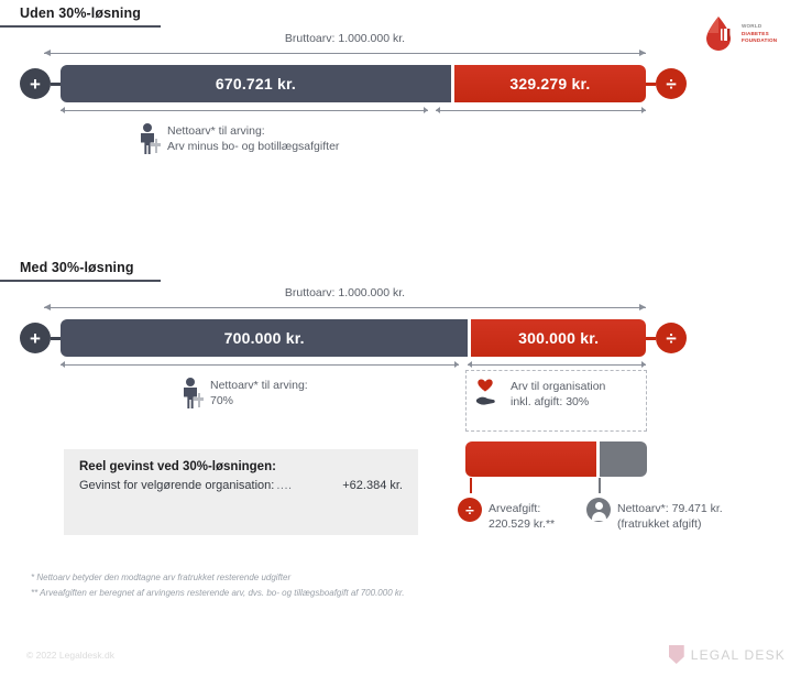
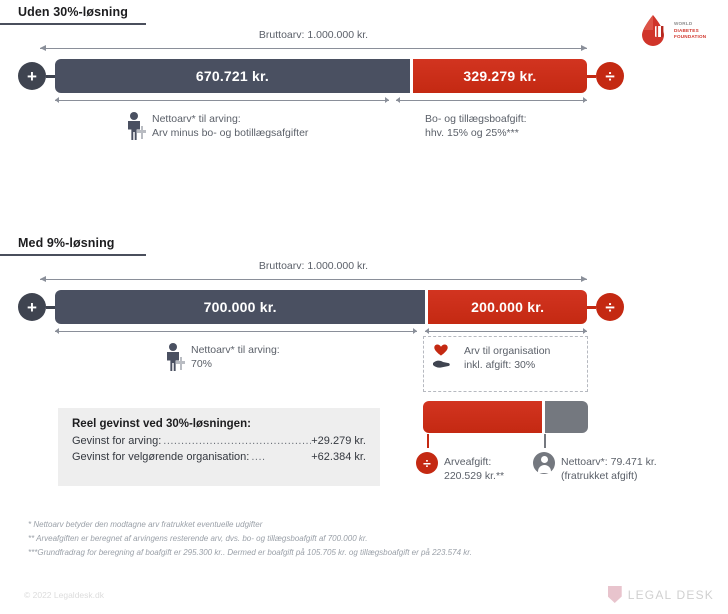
  Uden 30%-løsning
  Bruttoarv: 1.000.000 kr.
  +
  ÷
  670.721 kr.
  329.279 kr.
  Nettoarv* til arving:
  Arv minus bo- og botillægsafgifter
+ Bo- og tillægsboafgift:
+ hhv. 15% og 25%***
- Med 30%-løsning
+ Med 9%-løsning
  Bruttoarv: 1.000.000 kr.
  +
  ÷
  700.000 kr.
- 300.000 kr.
+ 200.000 kr.
  Nettoarv* til arving:
  70%
  Arv til organisation
  inkl. afgift: 30%
  ÷
  Arveafgift:
  220.529 kr.**
  Nettoarv*: 79.471 kr.
  (fratrukket afgift)
  Reel gevinst ved 30%-løsningen:
+ Gevinst for arving:
+ ..........................................
+ +29.279 kr.
  Gevinst for velgørende organisation:
  ....
  +62.384 kr.
- * Nettoarv betyder den modtagne arv fratrukket resterende udgifter
+ * Nettoarv betyder den modtagne arv fratrukket eventuelle udgifter
  ** Arveafgiften er beregnet af arvingens resterende arv, dvs. bo- og tillægsboafgift af 700.000 kr.
+ ***Grundfradrag for beregning af boafgift er 295.300 kr.. Dermed er boafgift på 105.705 kr. og tillægsboafgift er på 223.574 kr.
  © 2022 Legaldesk.dk
  LEGAL DESK
